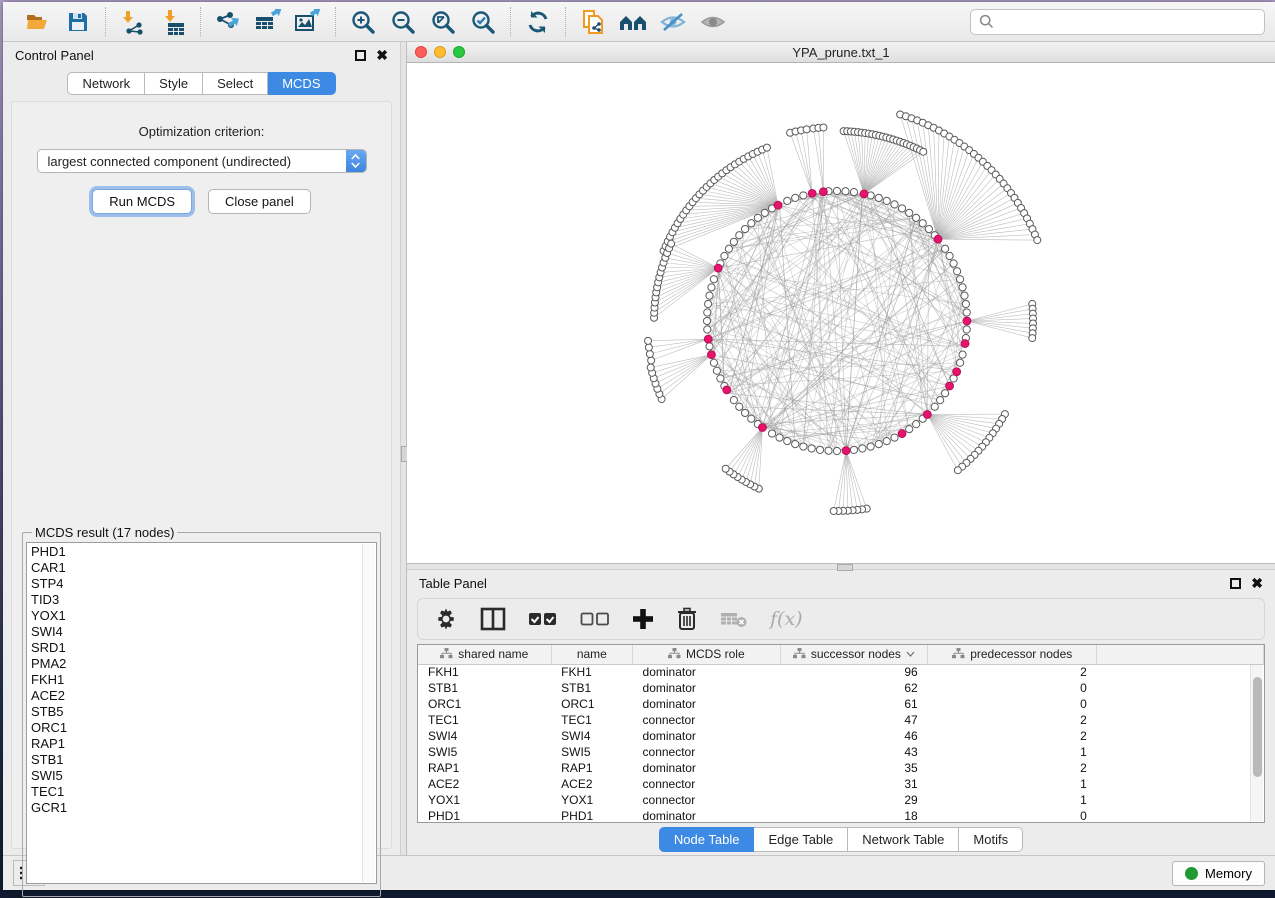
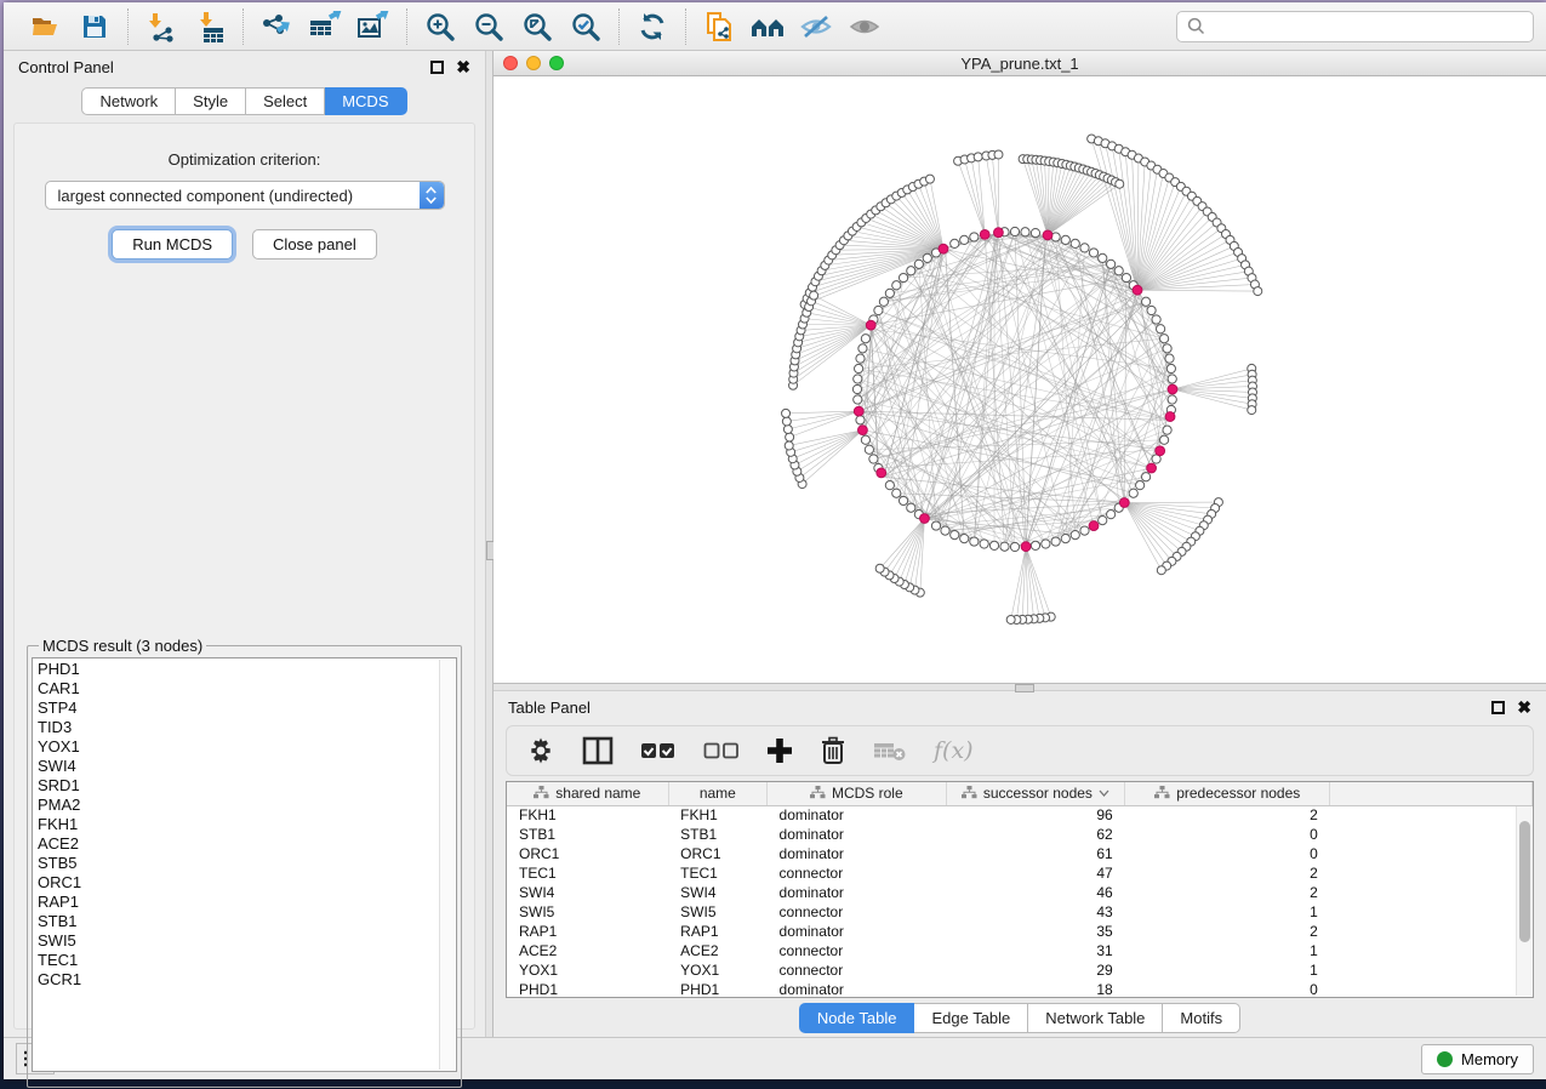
  Control Panel
  ✖
  Network
  Style
  Select
  MCDS
  Optimization criterion:
  largest connected component (undirected)
  Run MCDS
  Close panel
- MCDS result (17 nodes)
+ MCDS result (3 nodes)
  PHD1
  CAR1
  STP4
  TID3
  YOX1
  SWI4
  SRD1
  PMA2
  FKH1
  ACE2
  STB5
  ORC1
  RAP1
  STB1
  SWI5
  TEC1
  GCR1
  YPA_prune.txt_1
  Table Panel
  ✖
  f(x)
  shared name	name	MCDS role	successor nodes	predecessor nodes
  FKH1	FKH1	dominator	96	2
  STB1	STB1	dominator	62	0
  ORC1	ORC1	dominator	61	0
  TEC1	TEC1	connector	47	2
  SWI4	SWI4	dominator	46	2
  SWI5	SWI5	connector	43	1
  RAP1	RAP1	dominator	35	2
  ACE2	ACE2	connector	31	1
  YOX1	YOX1	connector	29	1
  PHD1	PHD1	dominator	18	0
  Node Table
  Edge Table
  Network Table
  Motifs
  Memory
